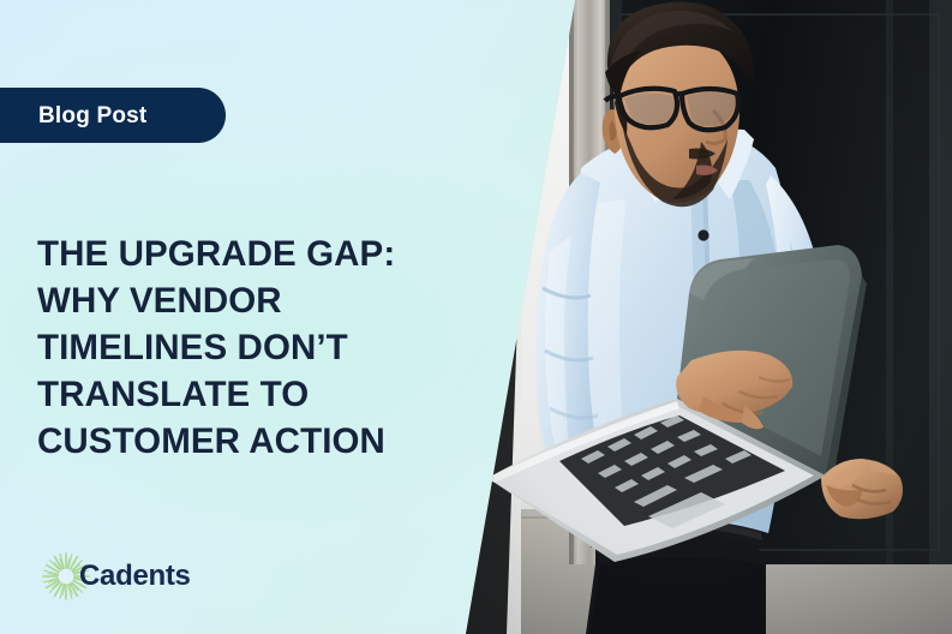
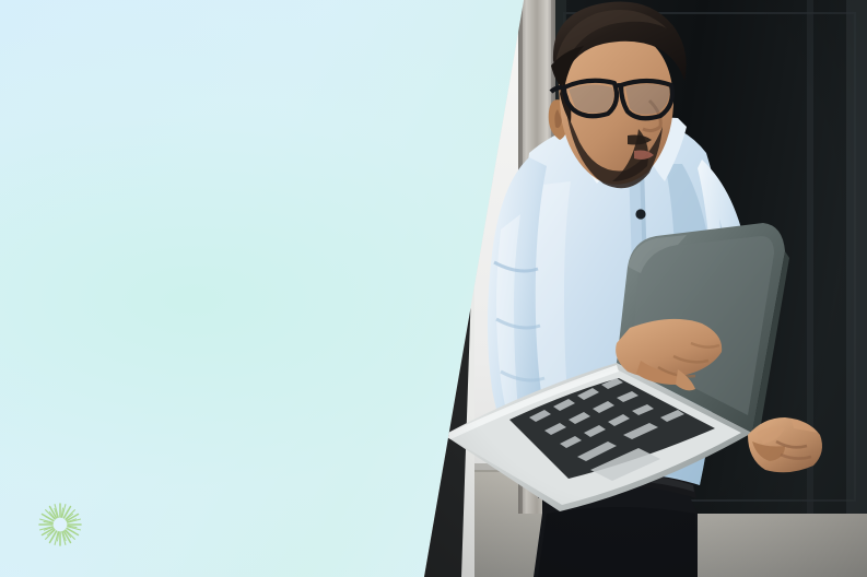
- Blog Post
- THE UPGRADE GAP:
- WHY VENDOR
- TIMELINES DON’T
- TRANSLATE TO
- CUSTOMER ACTION
- Cadents
